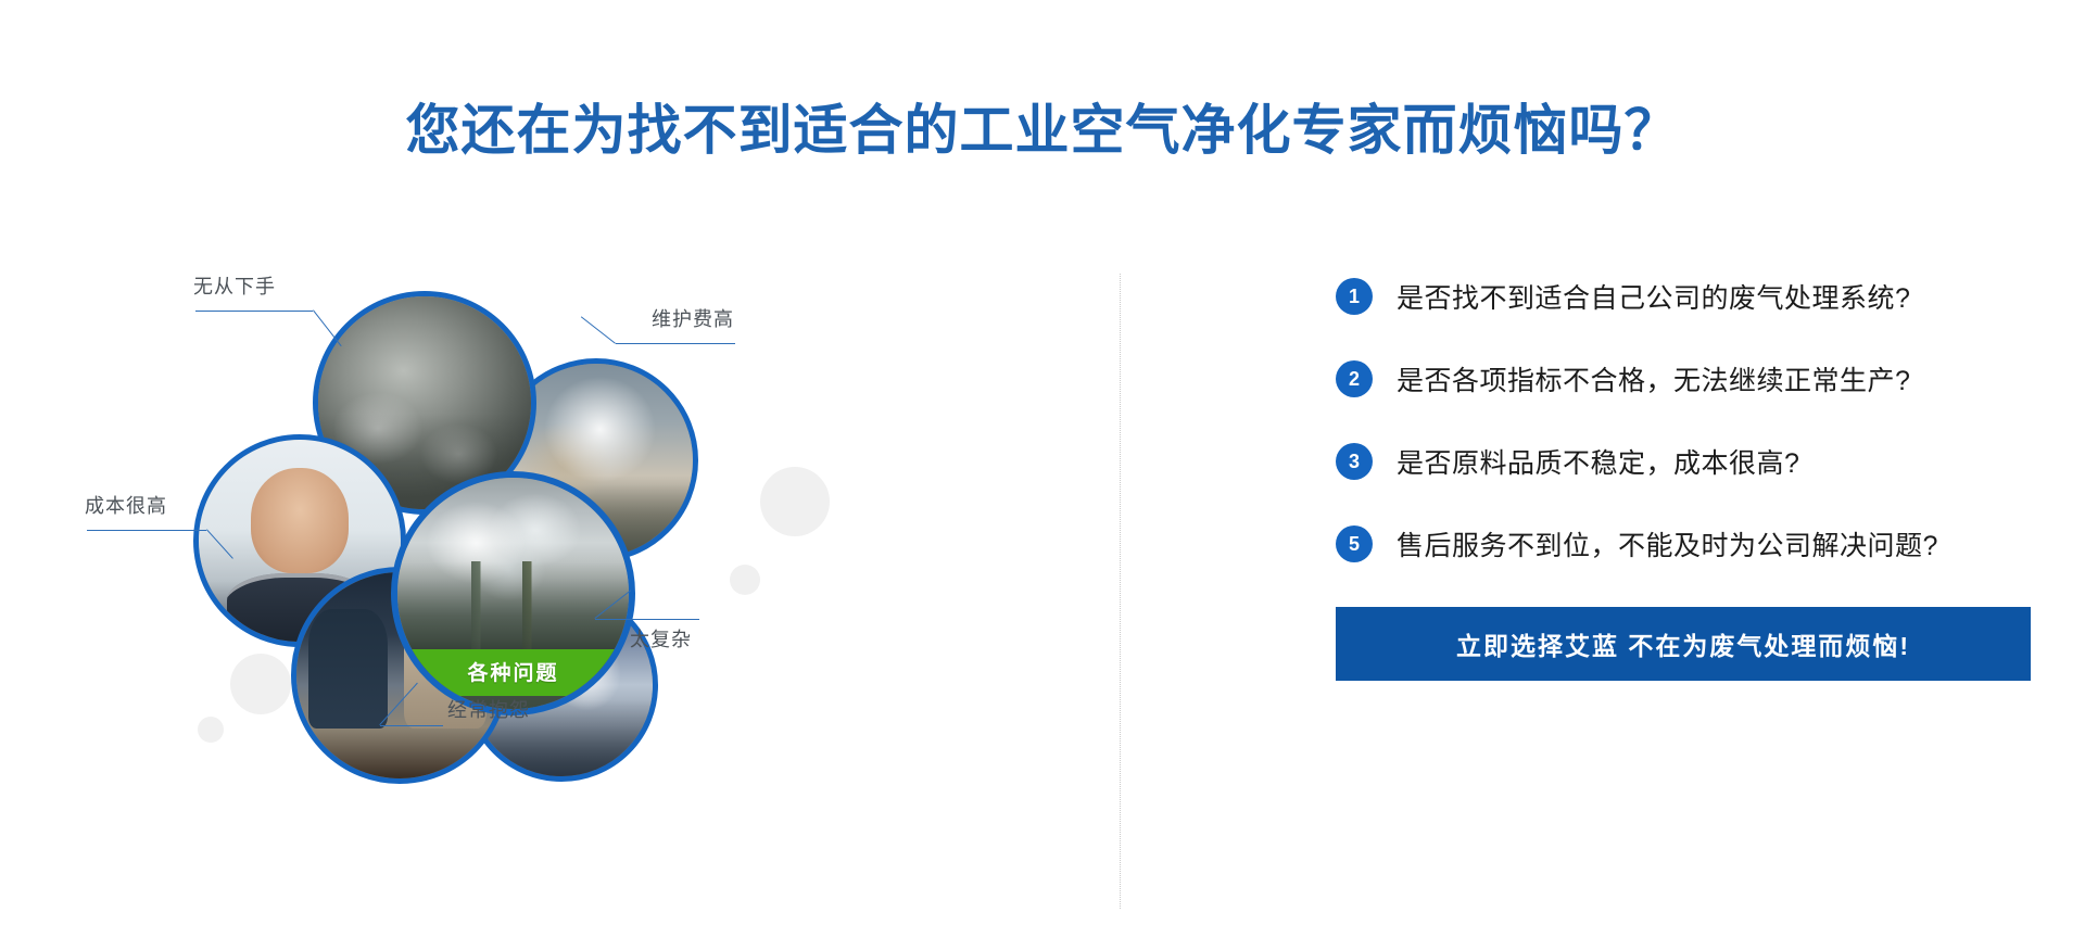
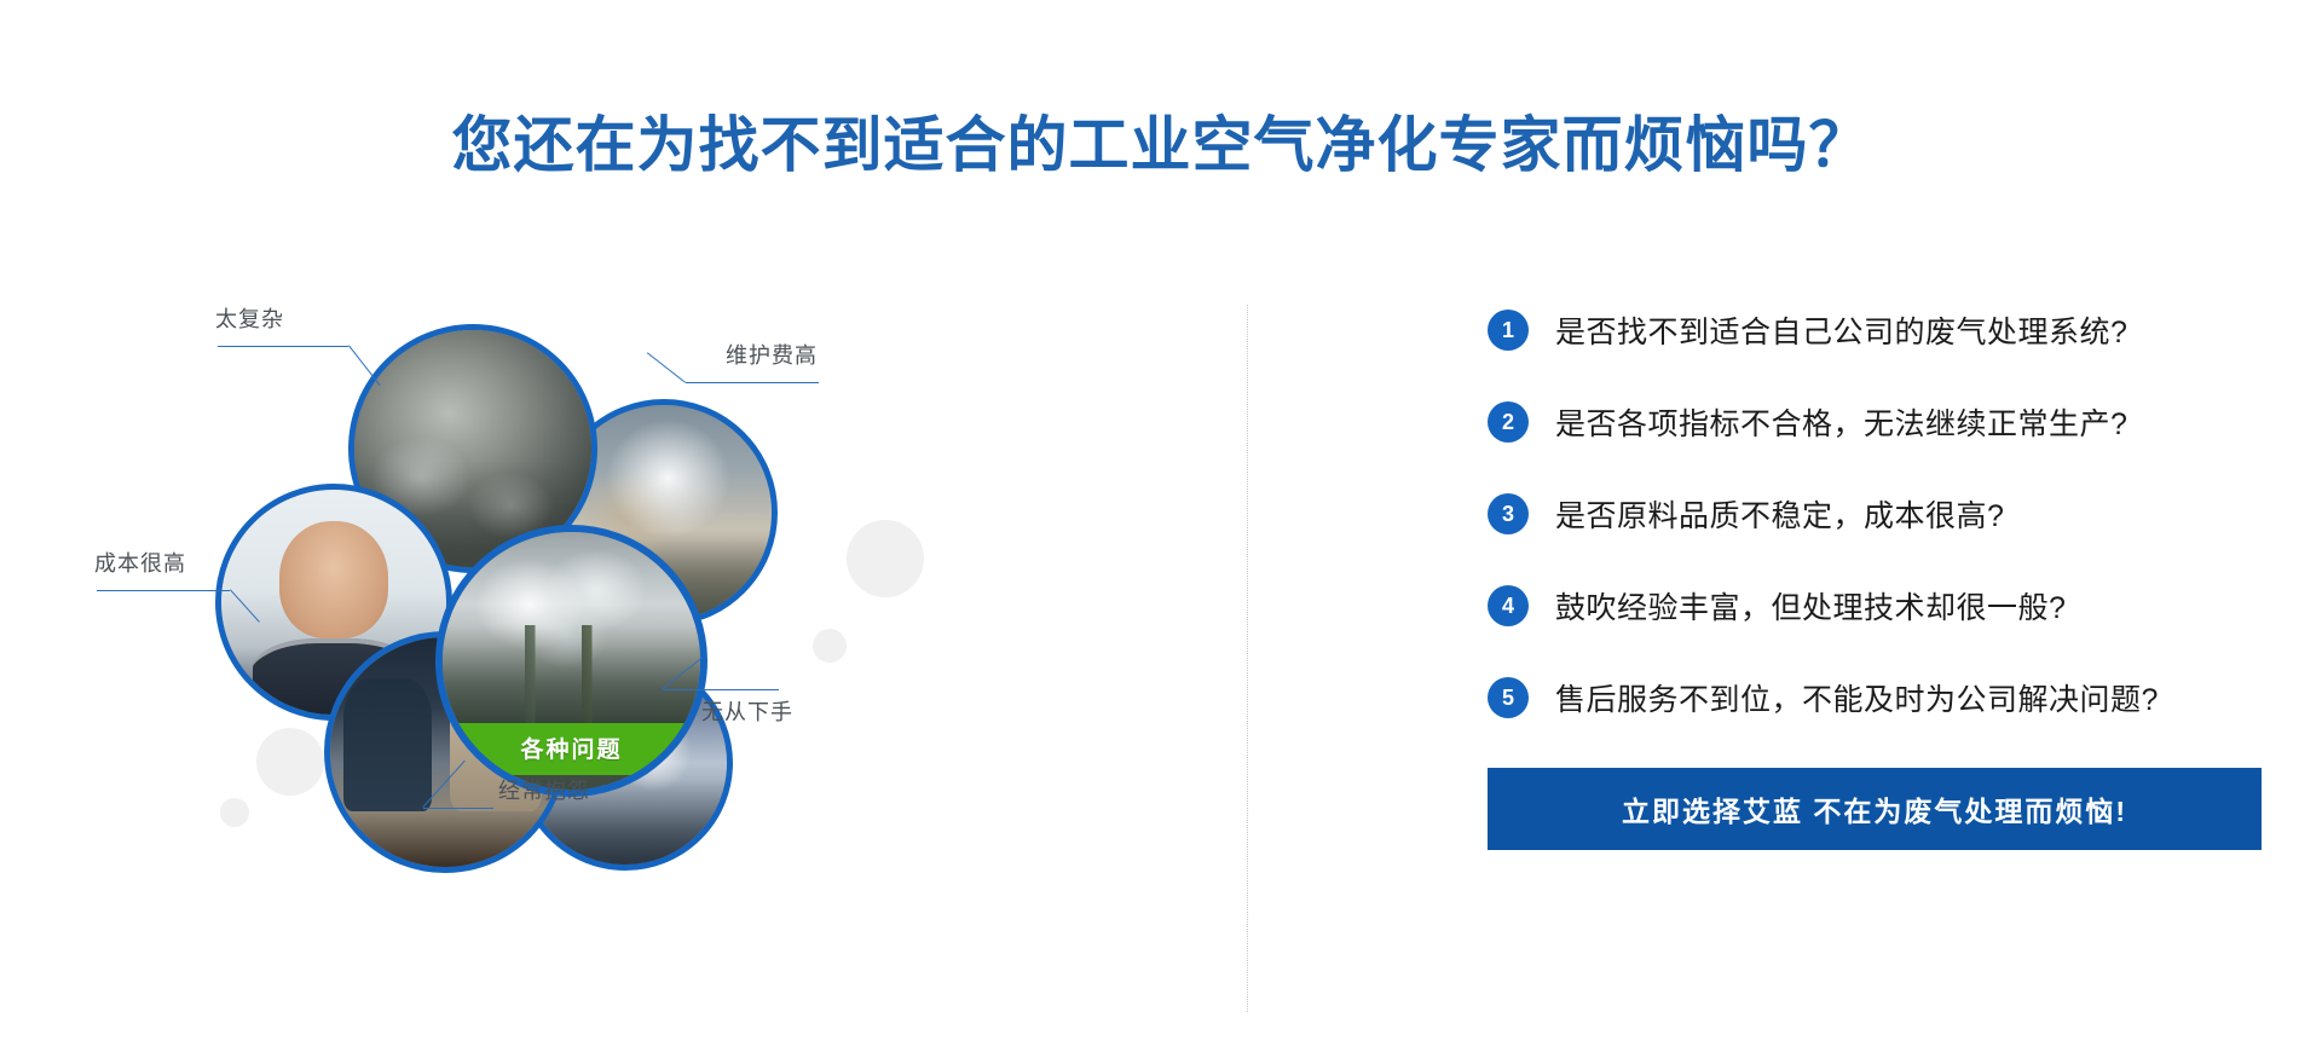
  您还在为找不到适合的工业空气净化专家而烦恼吗？
  各种问题
- 无从下手
+ 太复杂
  维护费高
  成本很高
- 太复杂
+ 无从下手
  经常抱怨
  1
  是否找不到适合自己公司的废气处理系统?
  2
  是否各项指标不合格，无法继续正常生产?
  3
  是否原料品质不稳定，成本很高?
+ 4
+ 鼓吹经验丰富，但处理技术却很一般?
  5
  售后服务不到位，不能及时为公司解决问题?
  立即选择艾蓝 不在为废气处理而烦恼!
